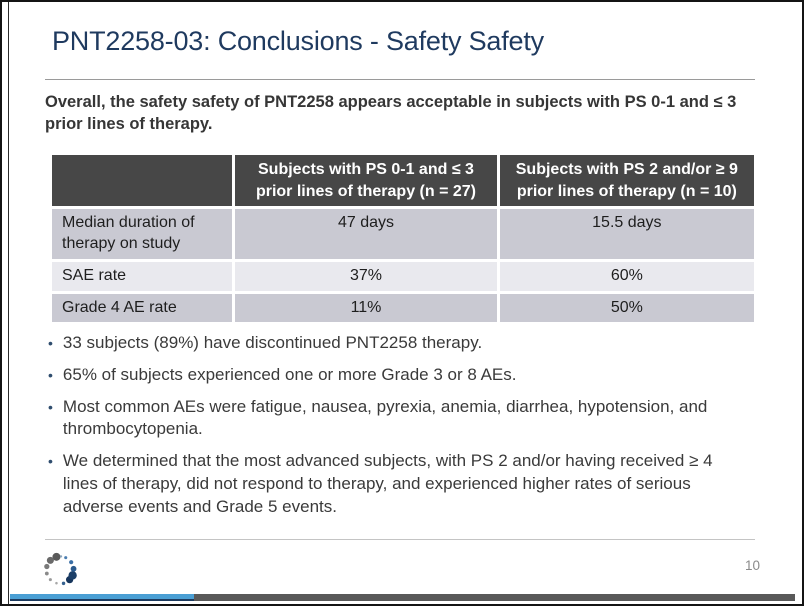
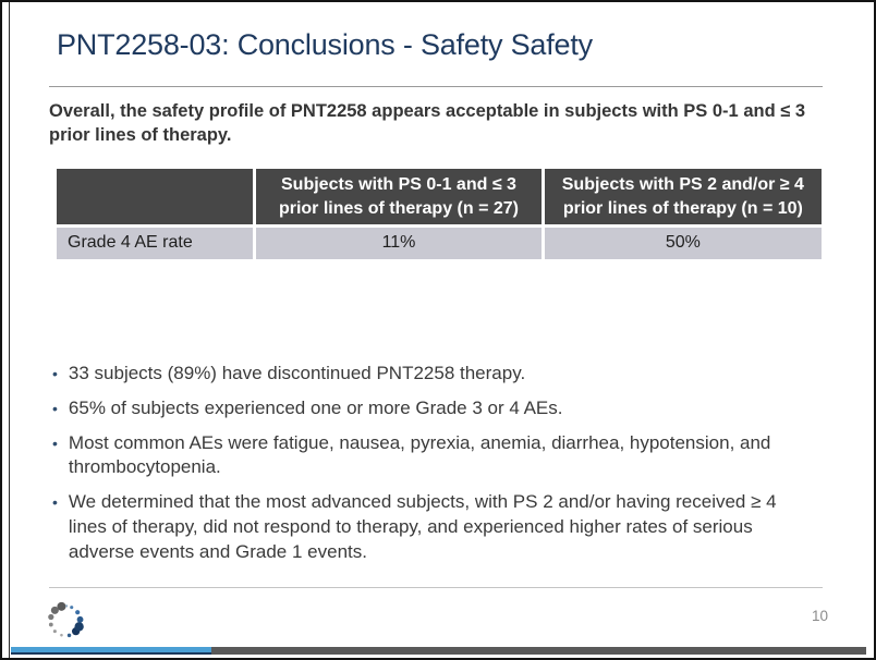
  PNT2258-03: Conclusions - Safety Safety
- Overall, the safety safety of PNT2258 appears acceptable in subjects with PS 0-1 and ≤ 3 prior lines of therapy.
+ Overall, the safety profile of PNT2258 appears acceptable in subjects with PS 0-1 and ≤ 3 prior lines of therapy.
- 	Subjects with PS 0-1 and ≤ 3 prior lines of therapy (n = 27)	Subjects with PS 2 and/or ≥ 9 prior lines of therapy (n = 10)
+ 	Subjects with PS 0-1 and ≤ 3 prior lines of therapy (n = 27)	Subjects with PS 2 and/or ≥ 4 prior lines of therapy (n = 10)
- Median duration of therapy on study	47 days	15.5 days
- SAE rate	37%	60%
  Grade 4 AE rate	11%	50%
  •
  33 subjects (89%) have discontinued PNT2258 therapy.
  •
- 65% of subjects experienced one or more Grade 3 or 8 AEs.
+ 65% of subjects experienced one or more Grade 3 or 4 AEs.
  •
  Most common AEs were fatigue, nausea, pyrexia, anemia, diarrhea, hypotension, and thrombocytopenia.
  •
- We determined that the most advanced subjects, with PS 2 and/or having received ≥ 4 lines of therapy, did not respond to therapy, and experienced higher rates of serious adverse events and Grade 5 events.
+ We determined that the most advanced subjects, with PS 2 and/or having received ≥ 4 lines of therapy, did not respond to therapy, and experienced higher rates of serious adverse events and Grade 1 events.
  10
